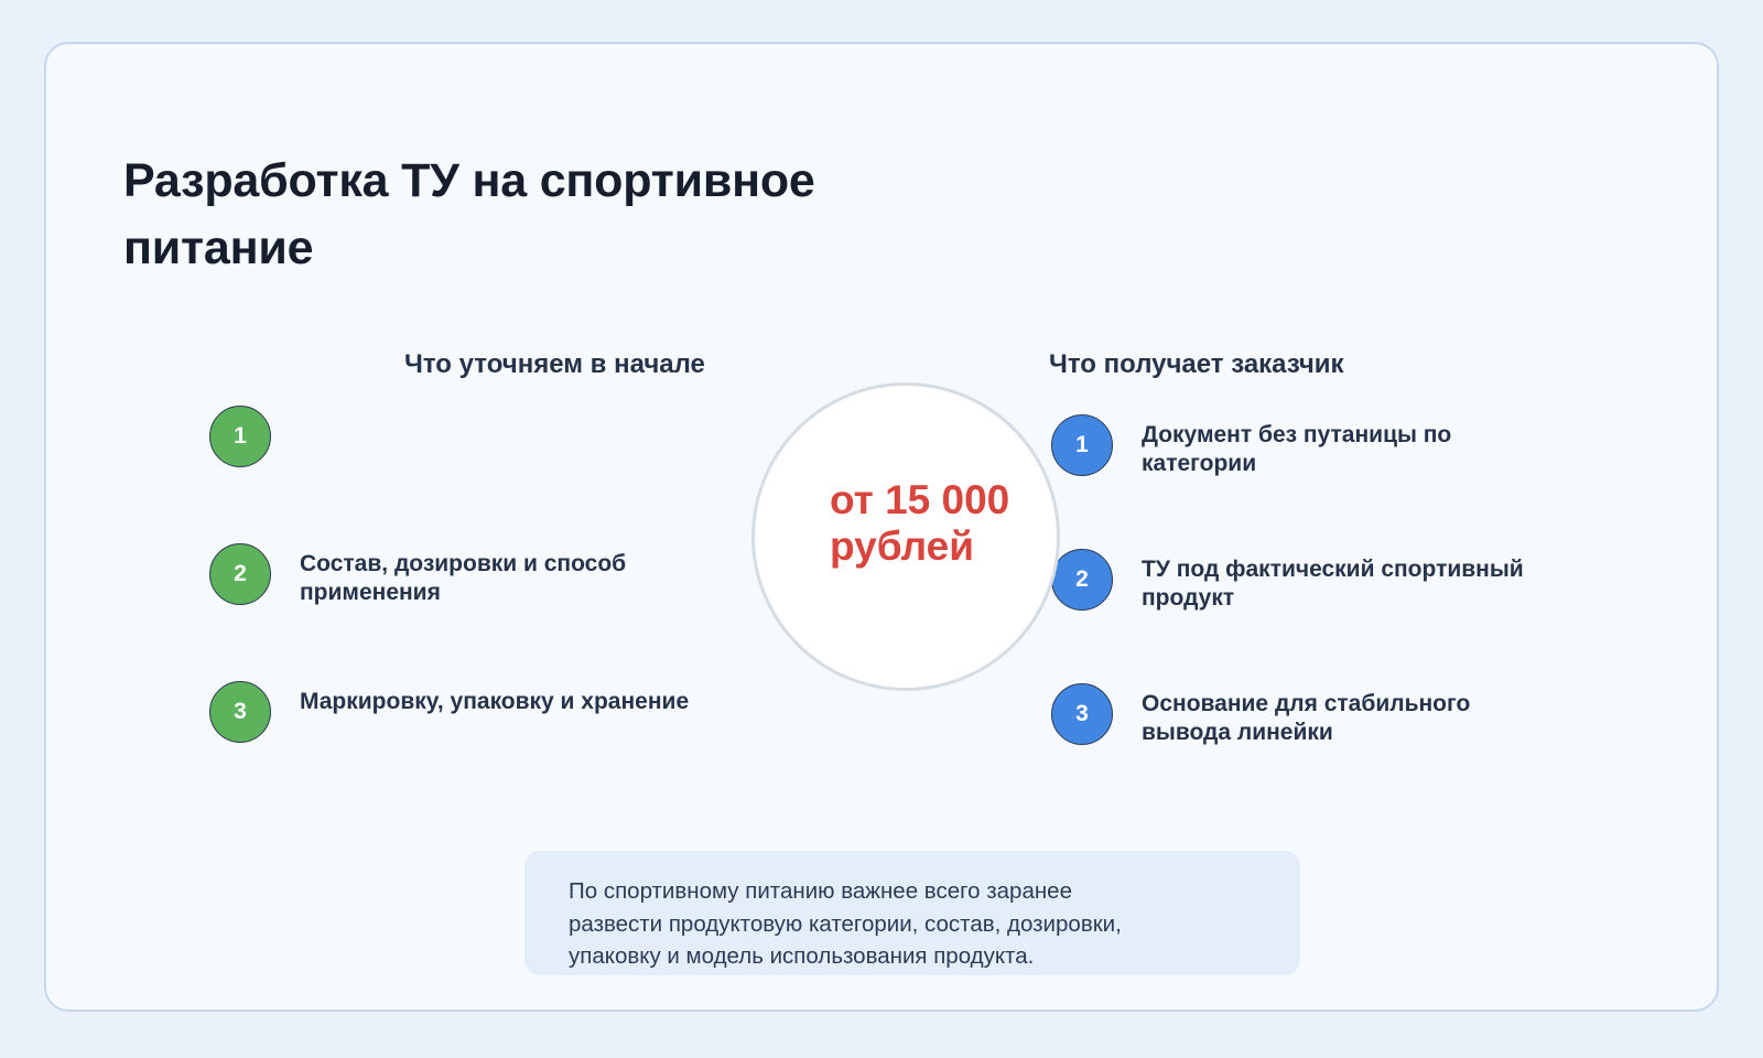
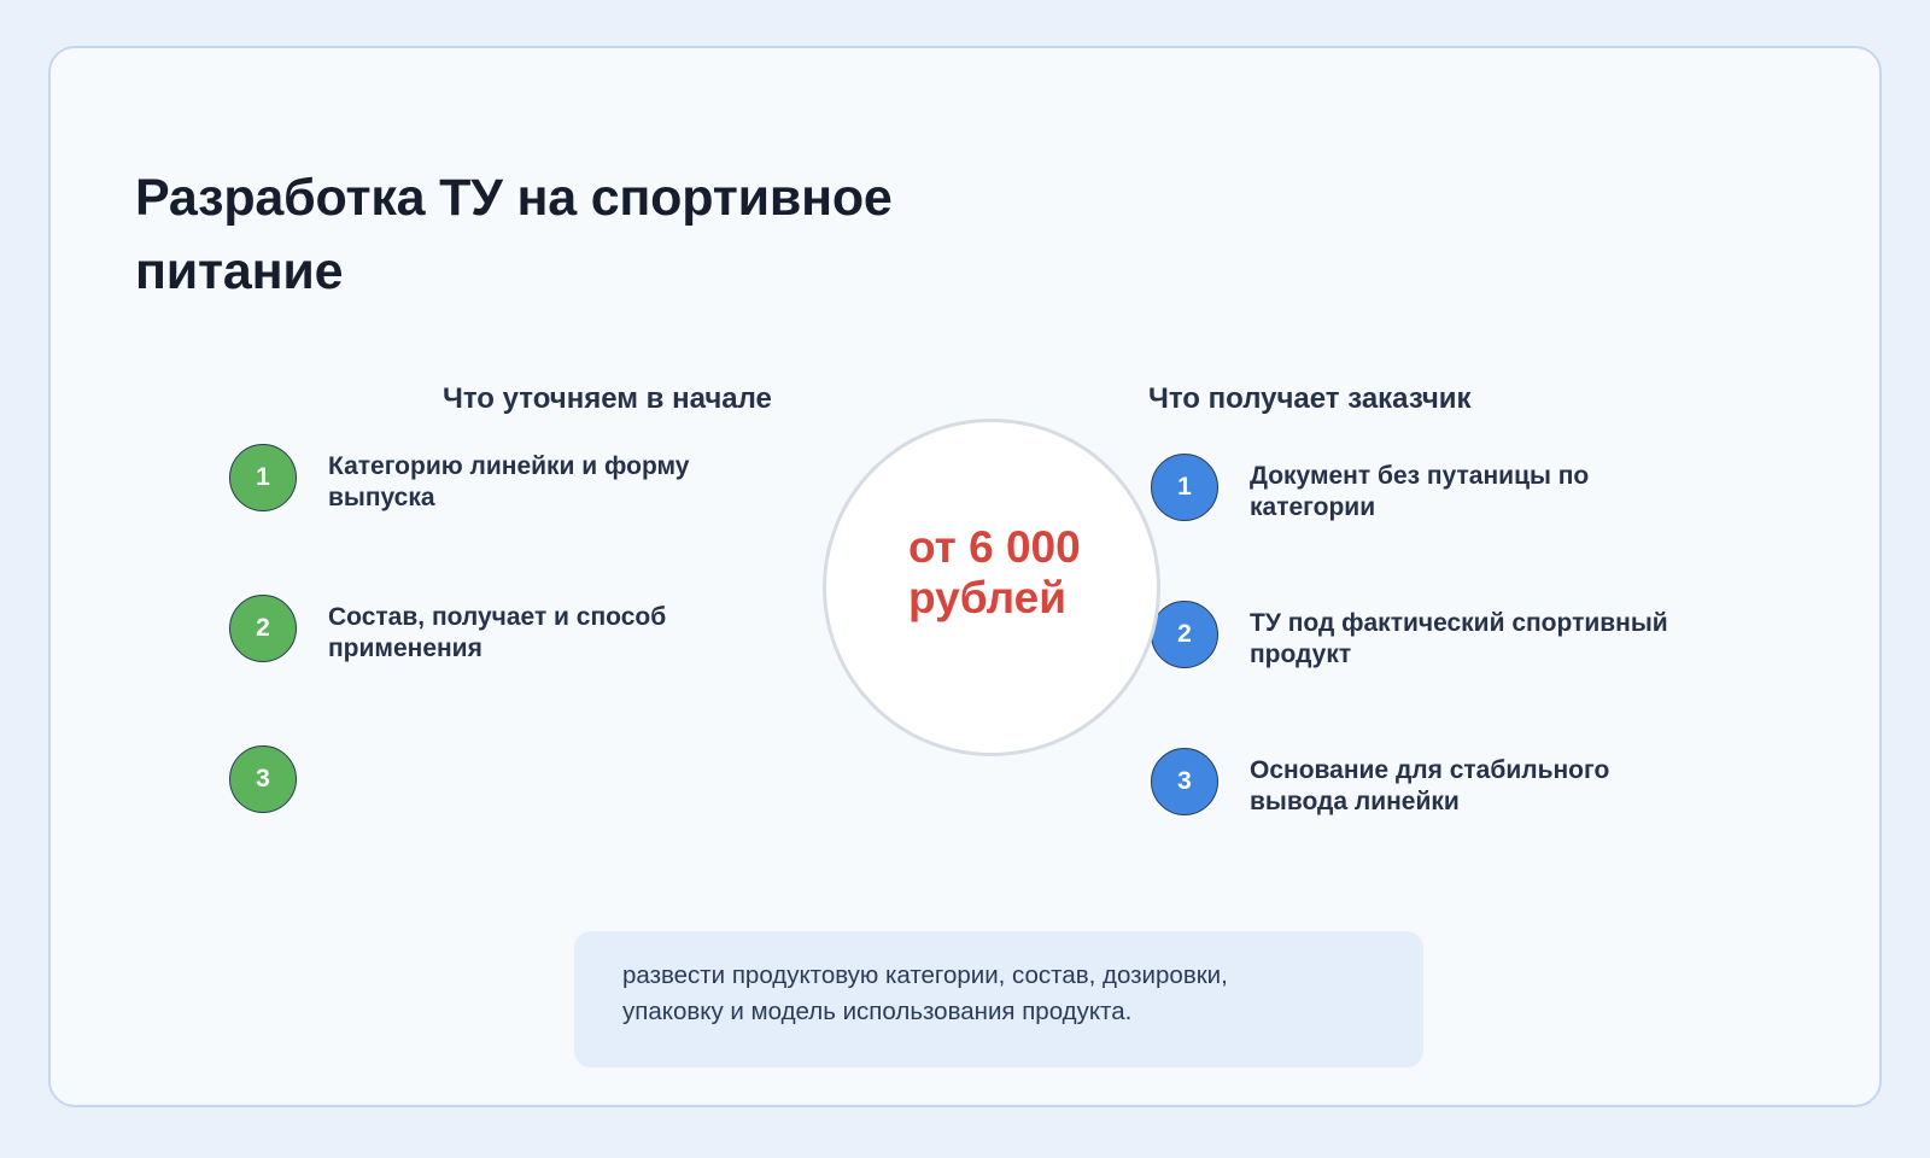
  Разработка ТУ на спортивное питание
  Что уточняем в начале
  Что получает заказчик
  1
+ Категорию линейки и форму выпуска
  2
- Состав, дозировки и способ применения
+ Состав, получает и способ применения
  3
- Маркировку, упаковку и хранение
  1
  Документ без путаницы по категории
  2
  ТУ под фактический спортивный продукт
  3
  Основание для стабильного вывода линейки
- от 15 000 рублей
+ от 6 000 рублей
- По спортивному питанию важнее всего заранее
  развести продуктовую категории, состав, дозировки,
  упаковку и модель использования продукта.
